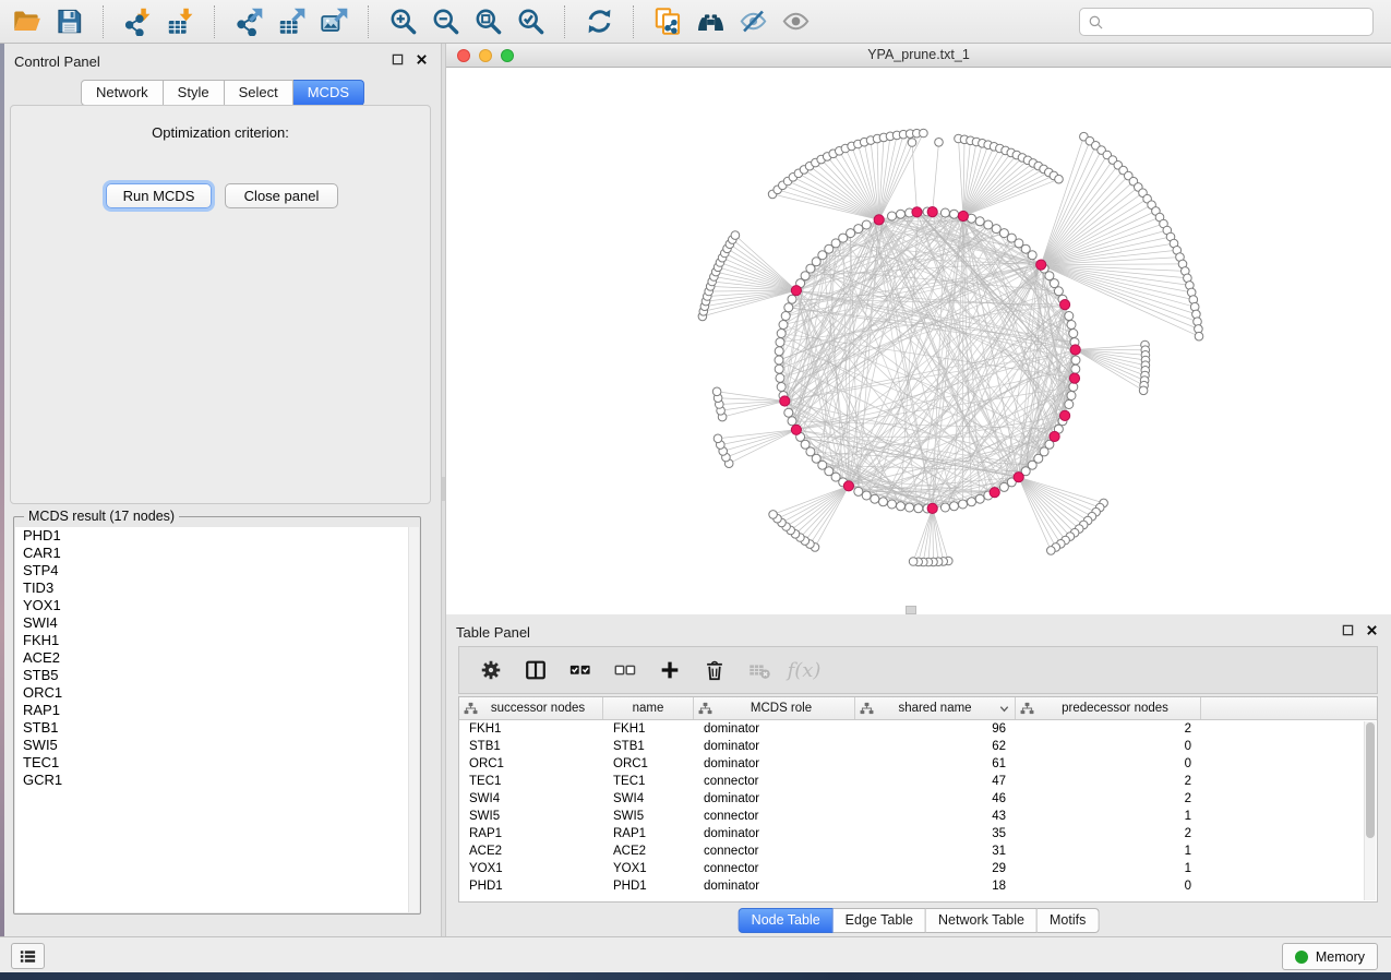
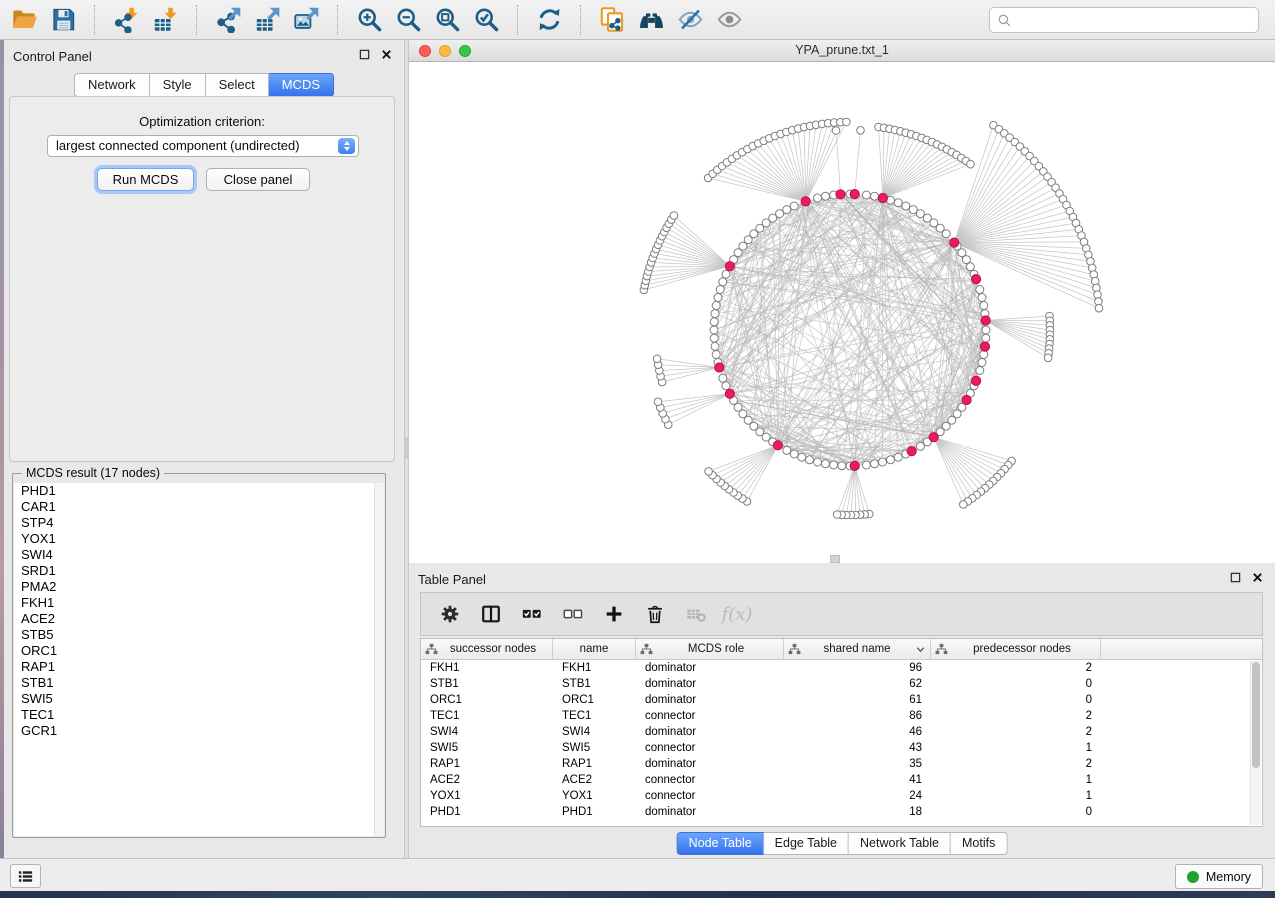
  Control Panel
  Network
  Style
  Select
  MCDS
  Optimization criterion:
+ largest connected component (undirected)
  Run MCDS
  Close panel
  MCDS result (17 nodes)
  PHD1
  CAR1
  STP4
- TID3
  YOX1
  SWI4
+ SRD1
+ PMA2
  FKH1
  ACE2
  STB5
  ORC1
  RAP1
  STB1
  SWI5
  TEC1
  GCR1
  YPA_prune.txt_1
  Table Panel
  f(x)
  successor nodes
  name
  MCDS role
  shared name
  predecessor nodes
  FKH1
  FKH1
  dominator
  96
  2
  STB1
  STB1
  dominator
  62
  0
  ORC1
  ORC1
  dominator
  61
  0
  TEC1
  TEC1
  connector
- 47
+ 86
  2
  SWI4
  SWI4
  dominator
  46
  2
  SWI5
  SWI5
  connector
  43
  1
  RAP1
  RAP1
  dominator
  35
  2
  ACE2
  ACE2
  connector
- 31
+ 41
  1
  YOX1
  YOX1
  connector
- 29
+ 24
  1
  PHD1
  PHD1
  dominator
  18
  0
  Node Table
  Edge Table
  Network Table
  Motifs
  Memory
